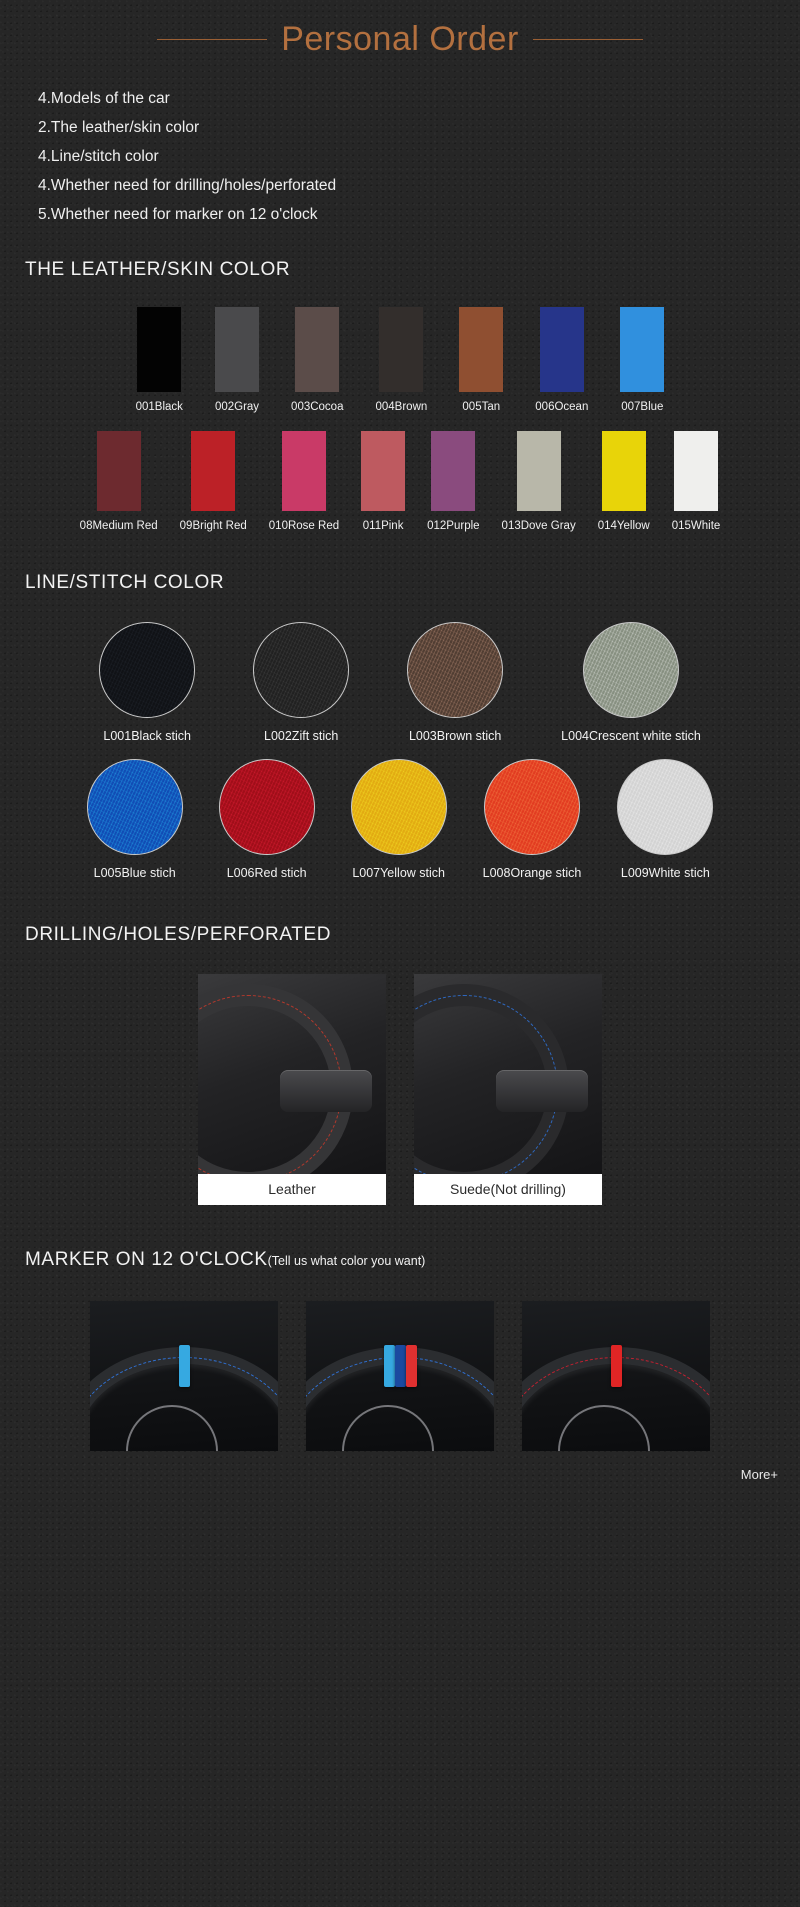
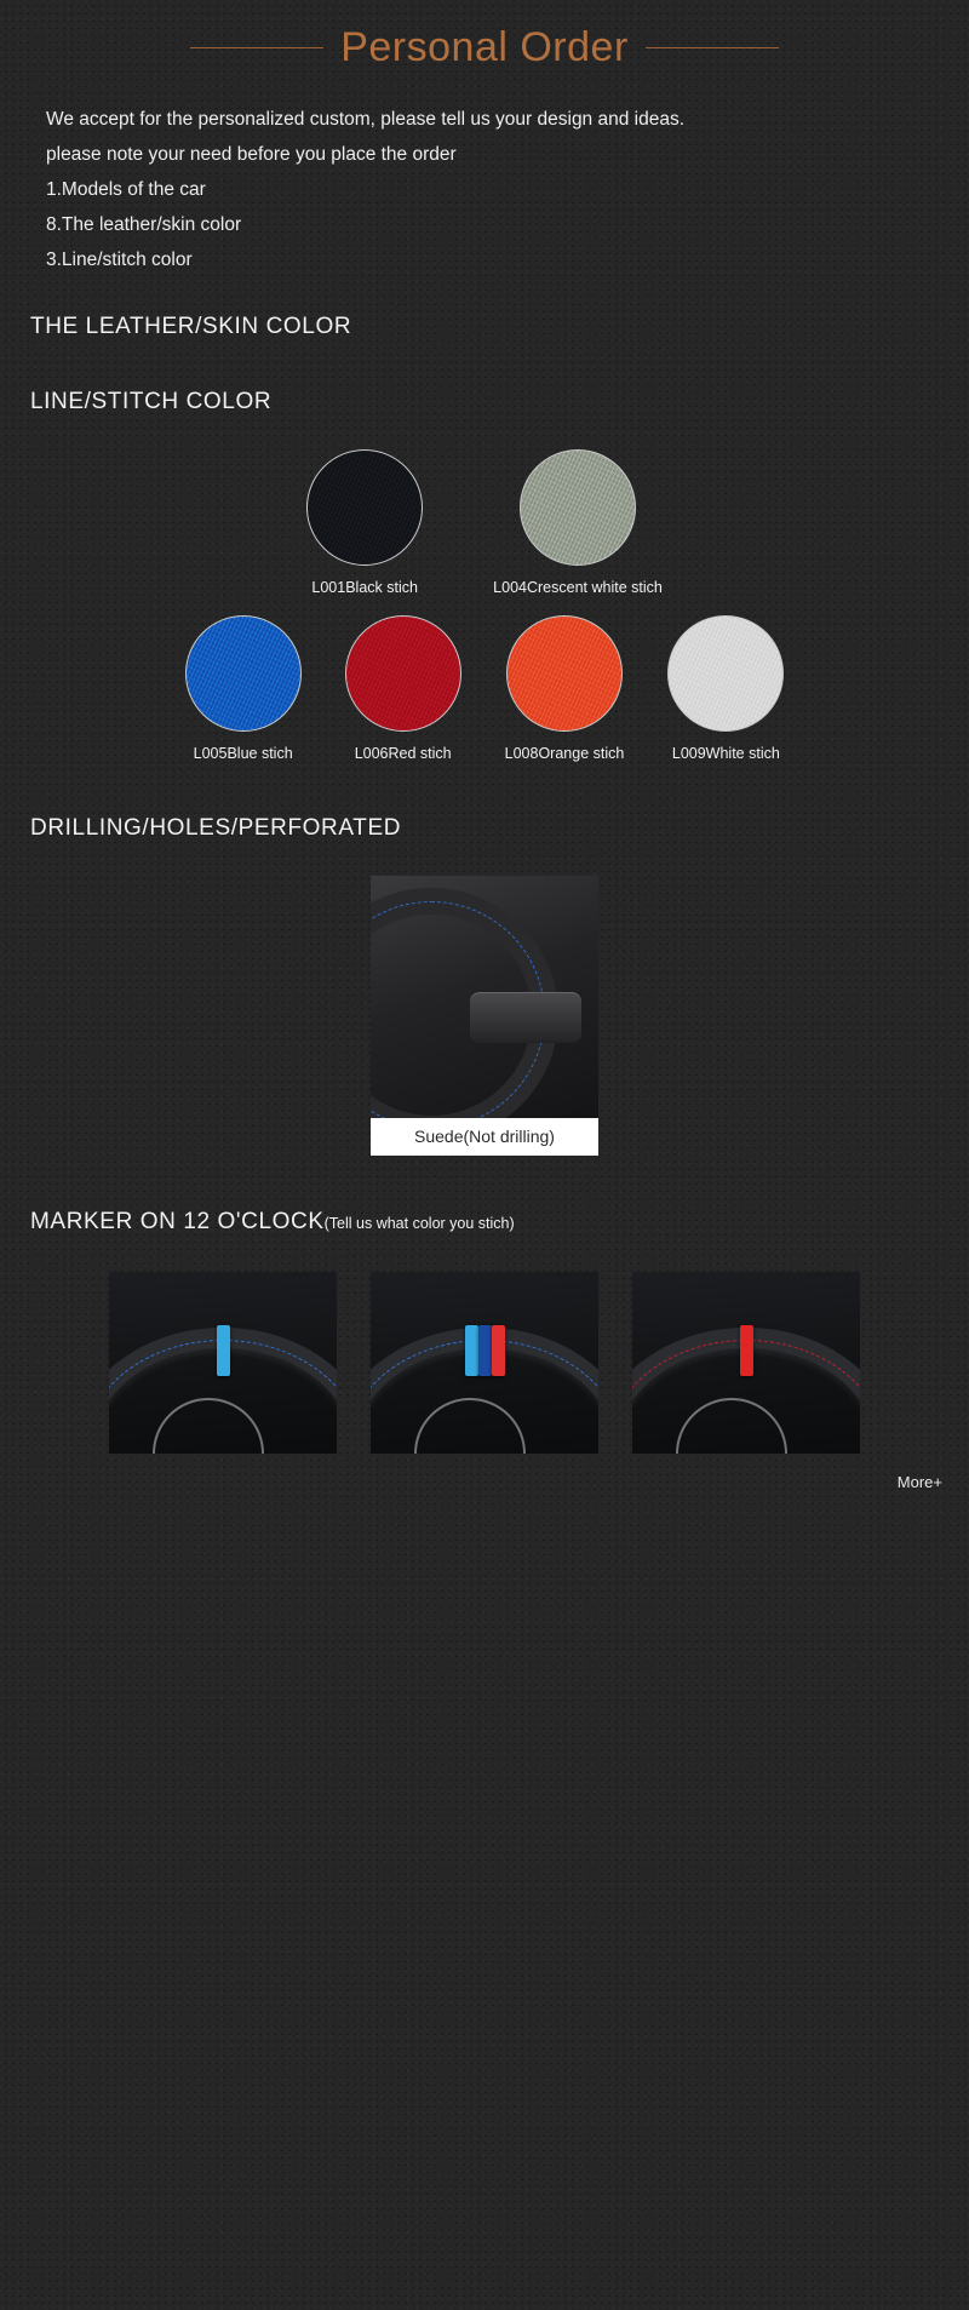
  Personal Order
+ We accept for the personalized custom, please tell us your design and ideas.
+ please note your need before you place the order
- 4.Models of the car
+ 1.Models of the car
- 2.The leather/skin color
+ 8.The leather/skin color
- 4.Line/stitch color
+ 3.Line/stitch color
- 4.Whether need for drilling/holes/perforated
- 5.Whether need for marker on 12 o'clock
  THE LEATHER/SKIN COLOR
- 001Black
- 002Gray
- 003Cocoa
- 004Brown
- 005Tan
- 006Ocean
- 007Blue
- 08Medium Red
- 09Bright Red
- 010Rose Red
- 011Pink
- 012Purple
- 013Dove Gray
- 014Yellow
- 015White
  LINE/STITCH COLOR
  L001Black stich
- L002Zift stich
- L003Brown stich
  L004Crescent white stich
  L005Blue stich
  L006Red stich
- L007Yellow stich
  L008Orange stich
  L009White stich
  DRILLING/HOLES/PERFORATED
- Leather
  Suede(Not drilling)
- MARKER ON 12 O'CLOCK(Tell us what color you want)
+ MARKER ON 12 O'CLOCK(Tell us what color you stich)
  More+
